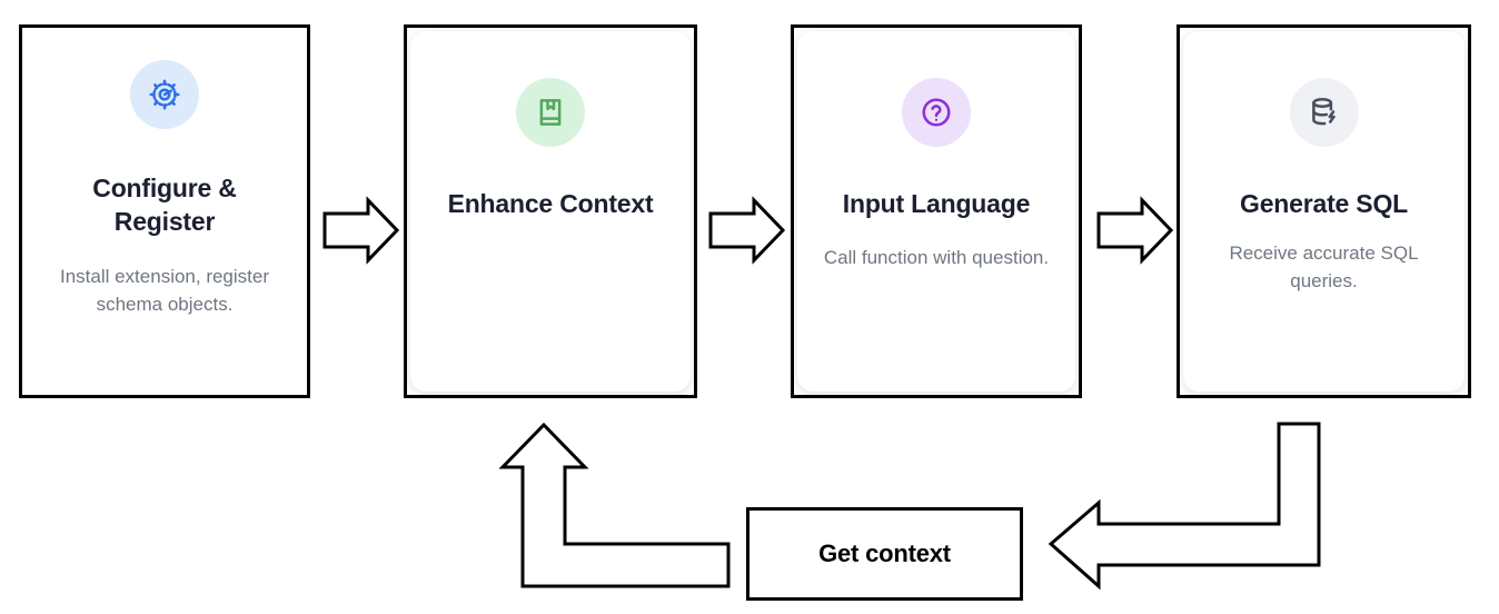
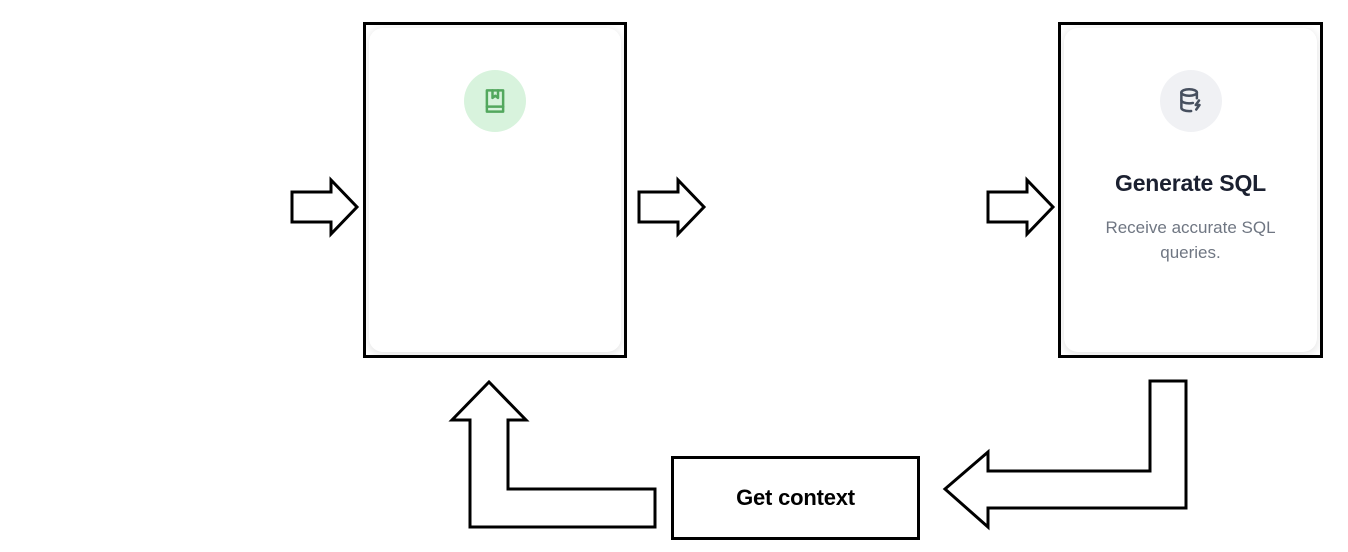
- Configure & Register
- Install extension, register schema objects.
- Enhance Context
- Input Language
- Call function with question.
  Generate SQL
  Receive accurate SQL queries.
  Get context
